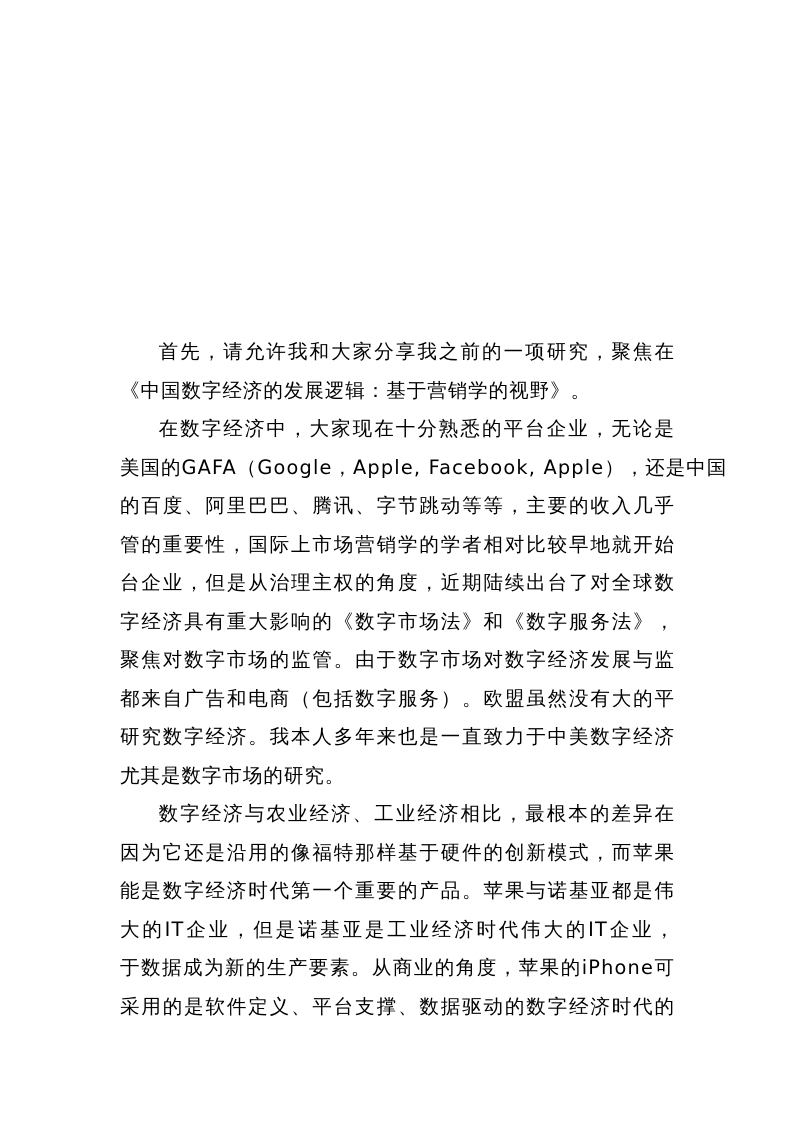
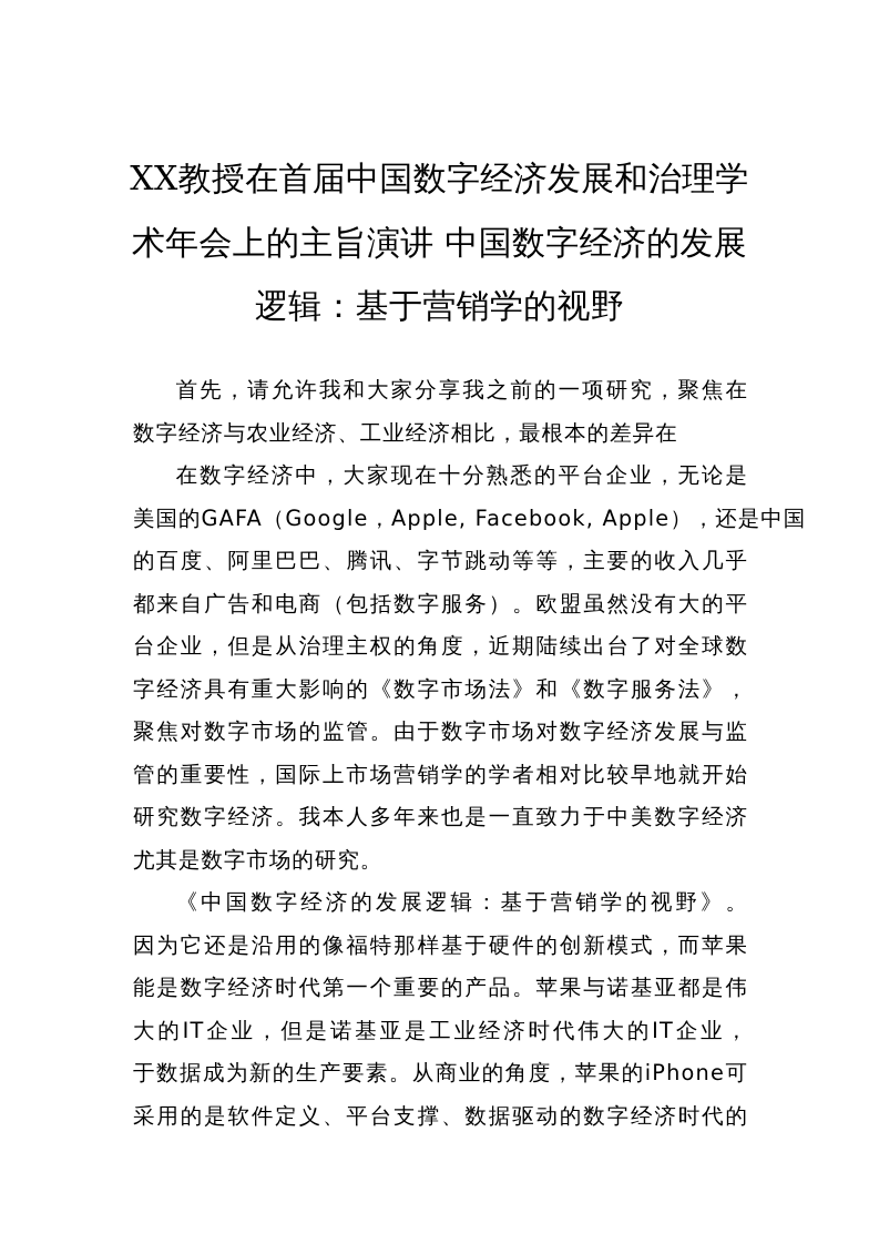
+ XX教授在首届中国数字经济发展和治理学
+ 术年会上的主旨演讲 中国数字经济的发展
+ 逻辑：基于营销学的视野
  首先，请允许我和大家分享我之前的一项研究，聚焦在
- 《中国数字经济的发展逻辑：基于营销学的视野》。
+ 数字经济与农业经济、工业经济相比，最根本的差异在
  在数字经济中，大家现在十分熟悉的平台企业，无论是
  美国的GAFA（Google，Apple, Facebook, Apple），还是中国
  的百度、阿里巴巴、腾讯、字节跳动等等，主要的收入几乎
- 管的重要性，国际上市场营销学的学者相对比较早地就开始
+ 都来自广告和电商（包括数字服务）。欧盟虽然没有大的平
  台企业，但是从治理主权的角度，近期陆续出台了对全球数
  字经济具有重大影响的《数字市场法》和《数字服务法》，
  聚焦对数字市场的监管。由于数字市场对数字经济发展与监
- 都来自广告和电商（包括数字服务）。欧盟虽然没有大的平
+ 管的重要性，国际上市场营销学的学者相对比较早地就开始
  研究数字经济。我本人多年来也是一直致力于中美数字经济
  尤其是数字市场的研究。
- 数字经济与农业经济、工业经济相比，最根本的差异在
+ 《中国数字经济的发展逻辑：基于营销学的视野》。
  因为它还是沿用的像福特那样基于硬件的创新模式，而苹果
  能是数字经济时代第一个重要的产品。苹果与诺基亚都是伟
  大的IT企业，但是诺基亚是工业经济时代伟大的IT企业，
  于数据成为新的生产要素。从商业的角度，苹果的iPhone可
  采用的是软件定义、平台支撑、数据驱动的数字经济时代的
